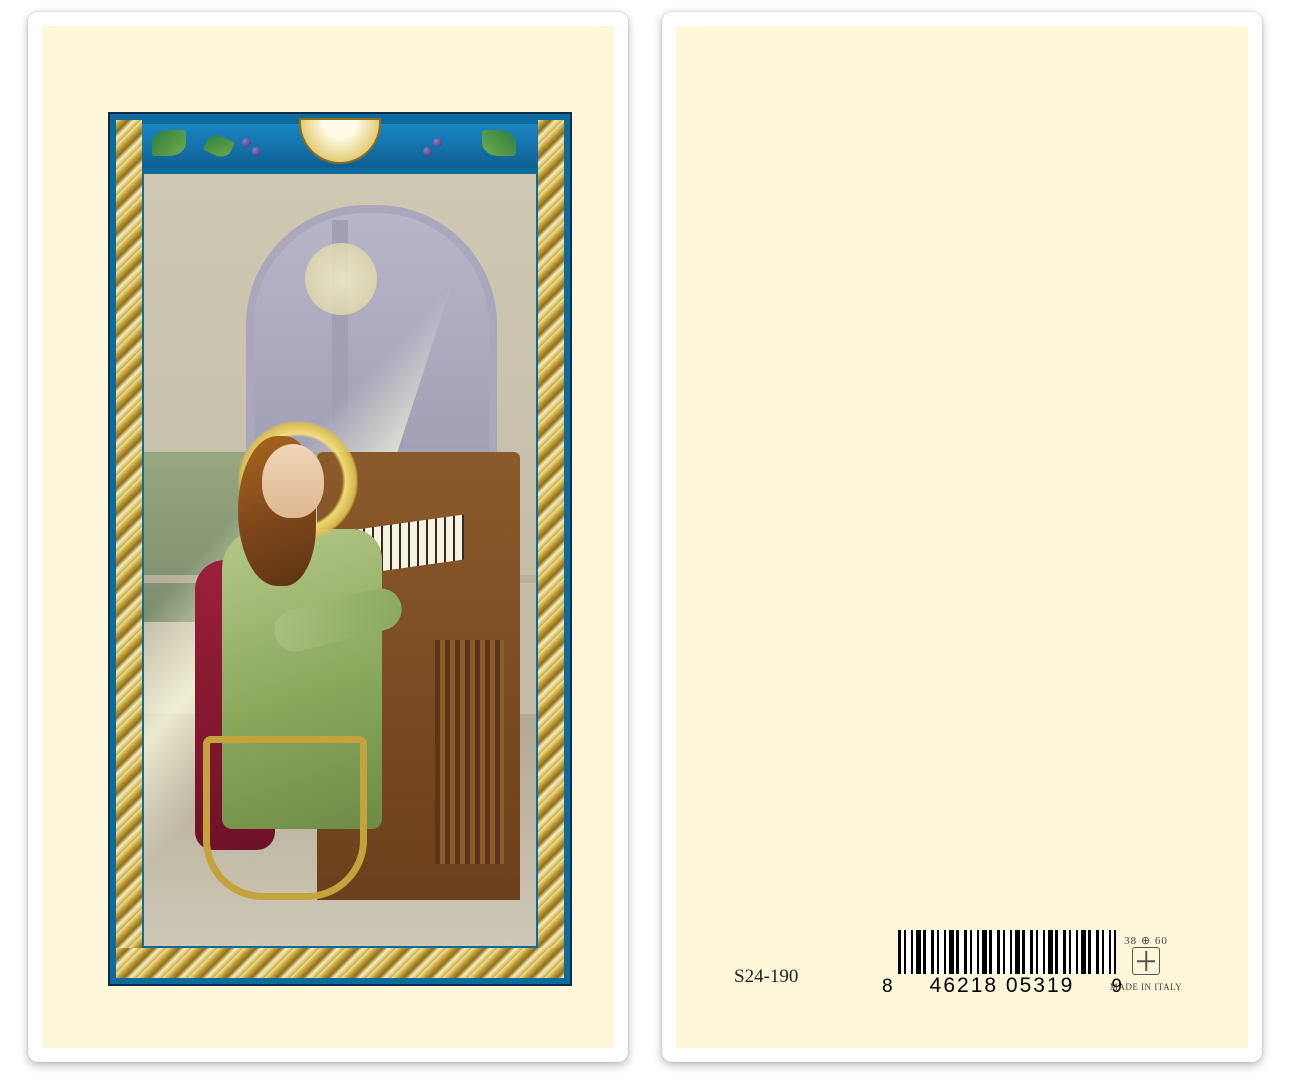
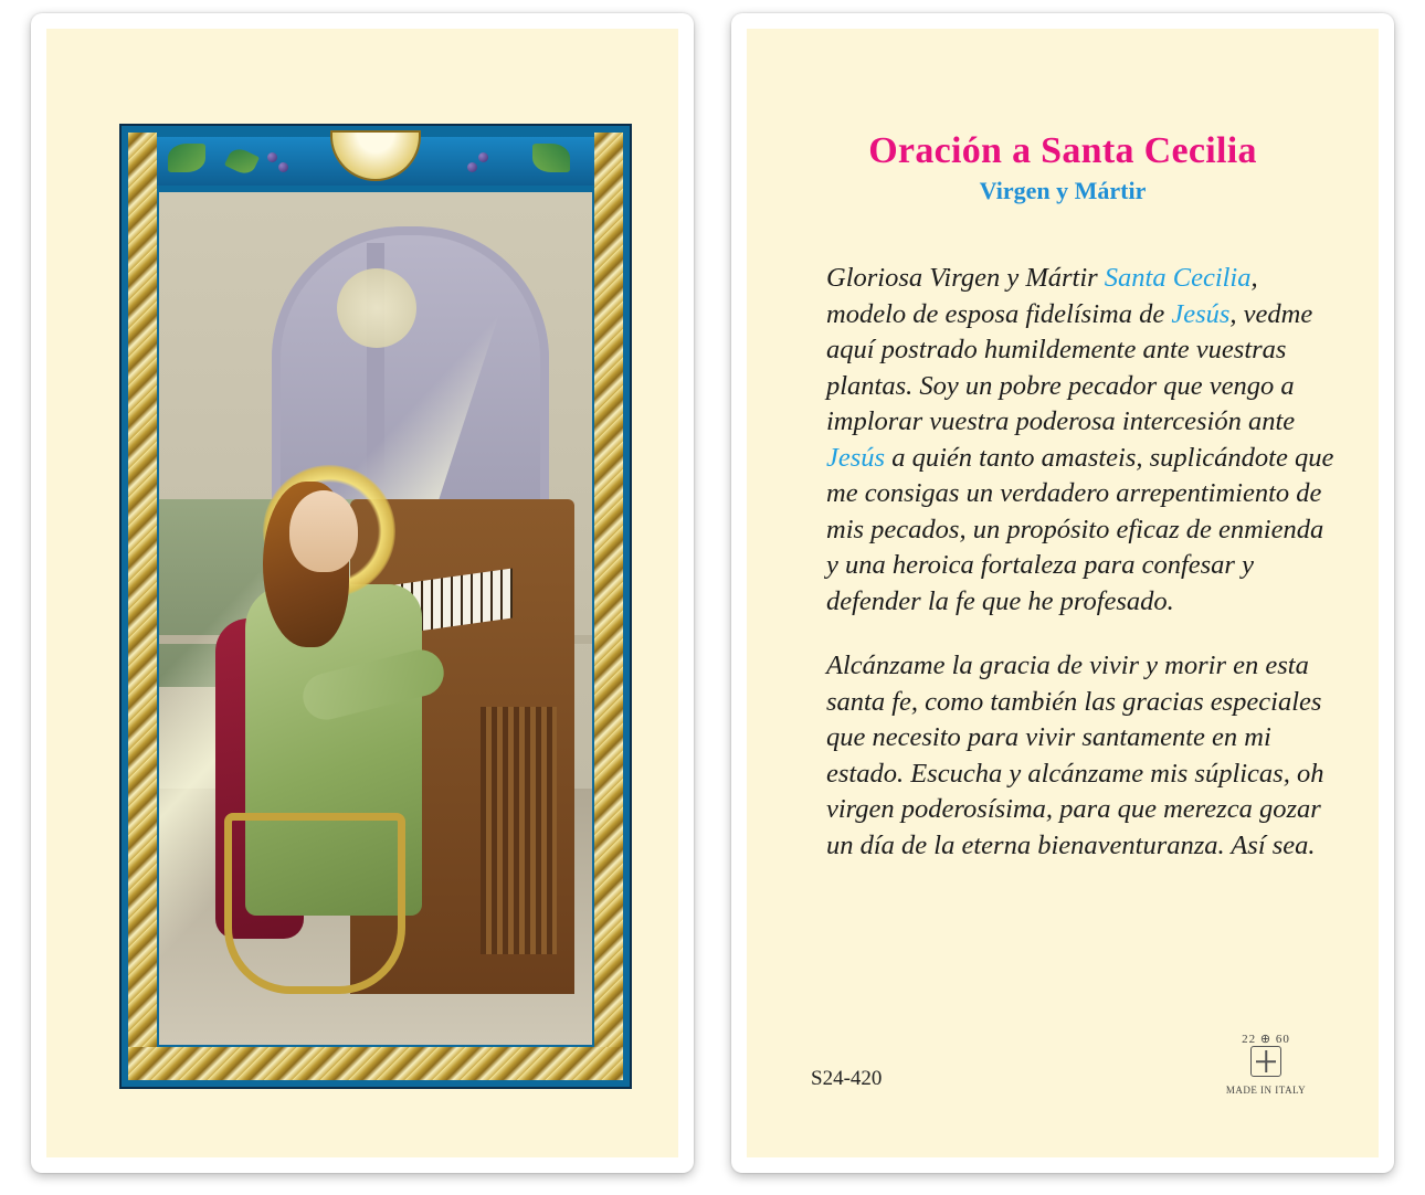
+ Oración a Santa Cecilia
+ Virgen y Mártir
+ Gloriosa Virgen y Mártir Santa Cecilia, modelo de esposa fidelísima de Jesús, vedme aquí postrado humildemente ante vuestras plantas. Soy un pobre pecador que vengo a implorar vuestra poderosa intercesión ante Jesús a quién tanto amasteis, suplicándote que me consigas un verdadero arrepentimiento de mis pecados, un propósito eficaz de enmienda y una heroica fortaleza para confesar y defender la fe que he profesado.
+ Alcánzame la gracia de vivir y morir en esta santa fe, como también las gracias especiales que necesito para vivir santamente en mi estado. Escucha y alcánzame mis súplicas, oh virgen poderosísima, para que merezca gozar un día de la eterna bienaventuranza. Así sea.
- S24-190
+ S24-420
- 8
- 46218 05319
- 9
- 38 ⊕ 60
+ 22 ⊕ 60
  MADE IN ITALY
